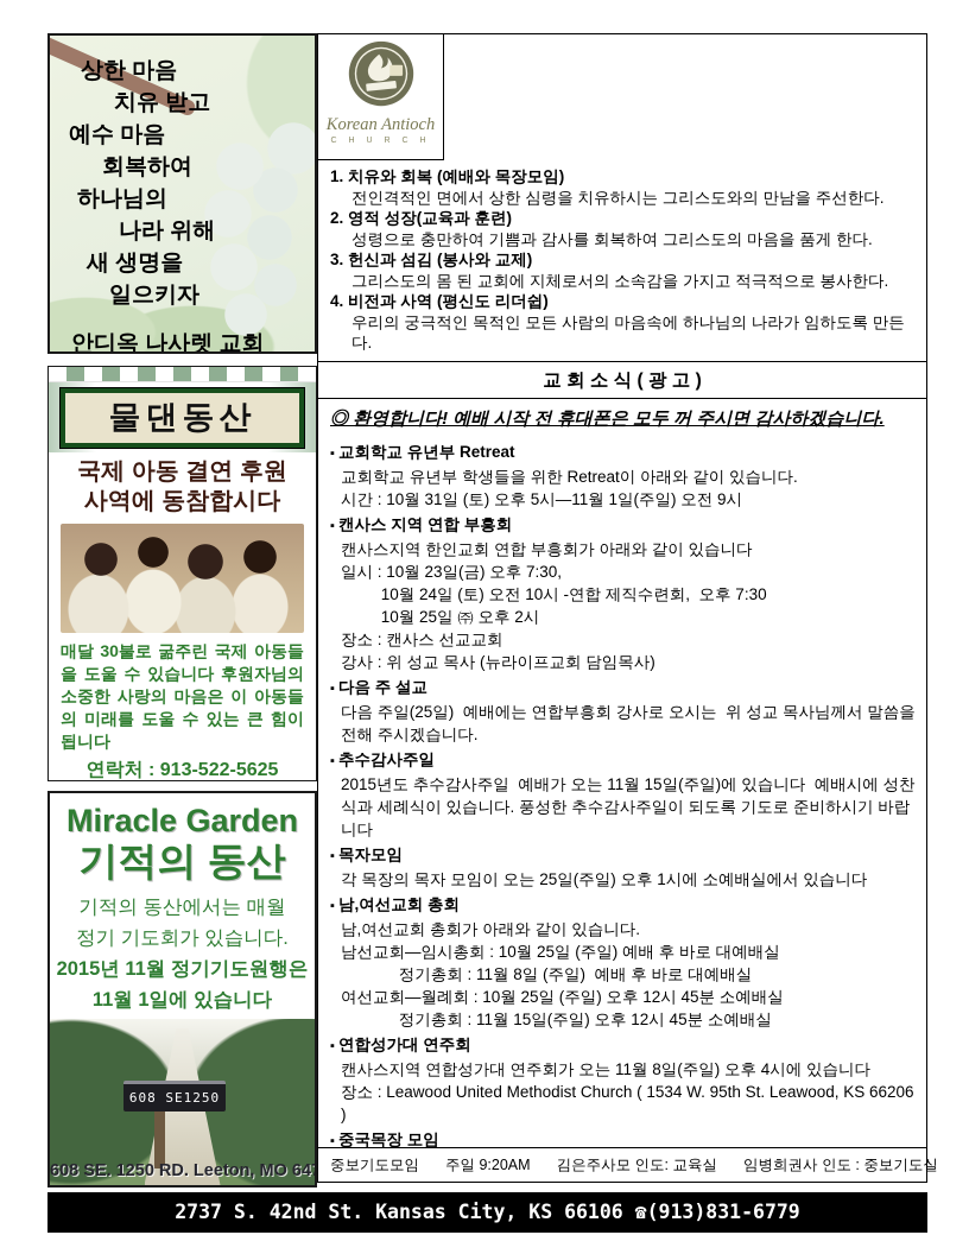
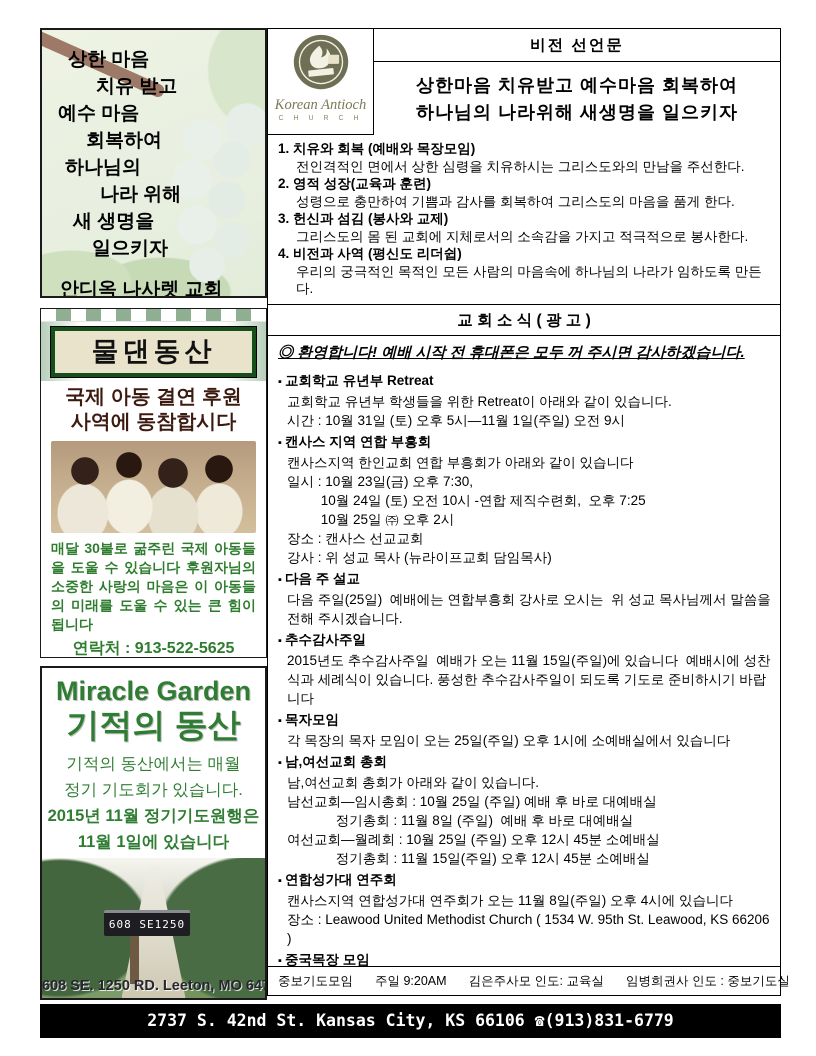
  상한 마음
  치유 받고
  예수 마음
  회복하여
  하나님의
  나라 위해
  새 생명을
  일으키자
  안디옥 나사렛 교회
  물댄동산
  국제 아동 결연 후원
  사역에 동참합시다
  매달 30불로 굶주린 국제 아동들을 도울 수 있습니다 후원자님의 소중한 사랑의 마음은 이 아동들의 미래를 도울 수 있는 큰 힘이 됩니다
  연락처 : 913-522-5625
  Miracle Garden
  기적의 동산
  기적의 동산에서는 매월
  정기 기도회가 있습니다.
  2015년 11월 정기기도원행은
  11월 1일에 있습니다
  608 SE1250
  608 SE. 1250 RD. Leeton, MO 64
  Korean Antioch
+ 비전 선언문
+ 상한마음 치유받고 예수마음 회복하여
+ 하나님의 나라위해 새생명을 일으키자
  1. 치유와 회복 (예배와 목장모임)
  전인격적인 면에서 상한 심령을 치유하시는 그리스도와의 만남을 주선한다.
  2. 영적 성장(교육과 훈련)
  성령으로 충만하여 기쁨과 감사를 회복하여 그리스도의 마음을 품게 한다.
  3. 헌신과 섬김 (봉사와 교제)
  그리스도의 몸 된 교회에 지체로서의 소속감을 가지고 적극적으로 봉사한다.
  4. 비전과 사역 (평신도 리더쉽)
  우리의 궁극적인 목적인 모든 사람의 마음속에 하나님의 나라가 임하도록 만든다.
  교 회 소 식 ( 광 고 )
  ◎ 환영합니다! 예배 시작 전 휴대폰은 모두 꺼 주시면 감사하겠습니다.
  교회학교 유년부 Retreat
  교회학교 유년부 학생들을 위한 Retreat이 아래와 같이 있습니다.
  시간 : 10월 31일 (토) 오후 5시—11월 1일(주일) 오전 9시
  캔사스 지역 연합 부흥회
  캔사스지역 한인교회 연합 부흥회가 아래와 같이 있습니다
  일시 : 10월 23일(금) 오후 7:30,
- 10월 24일 (토) 오전 10시 -연합 제직수련회, 오후 7:30
+ 10월 24일 (토) 오전 10시 -연합 제직수련회, 오후 7:25
  10월 25일 ㈜ 오후 2시
  장소 : 캔사스 선교교회
  강사 : 위 성교 목사 (뉴라이프교회 담임목사)
  다음 주 설교
  다음 주일(25일) 예배에는 연합부흥회 강사로 오시는 위 성교 목사님께서 말씀을 전해 주시겠습니다.
  추수감사주일
  2015년도 추수감사주일 예배가 오는 11월 15일(주일)에 있습니다 예배시에 성찬식과 세례식이 있습니다. 풍성한 추수감사주일이 되도록 기도로 준비하시기 바랍니다
  목자모임
  각 목장의 목자 모임이 오는 25일(주일) 오후 1시에 소예배실에서 있습니다
  남,여선교회 총회
  남,여선교회 총회가 아래와 같이 있습니다.
  남선교회—임시총회 : 10월 25일 (주일) 예배 후 바로 대예배실
  정기총회 : 11월 8일 (주일) 예배 후 바로 대예배실
  여선교회—월례회 : 10월 25일 (주일) 오후 12시 45분 소예배실
  정기총회 : 11월 15일(주일) 오후 12시 45분 소예배실
  연합성가대 연주회
  캔사스지역 연합성가대 연주회가 오는 11월 8일(주일) 오후 4시에 있습니다
  장소 : Leawood United Methodist Church ( 1534 W. 95th St. Leawood, KS 66206 )
  중국목장 모임
  중보기도모임
  주일 9:20AM
  김은주사모 인도: 교육실
  임병희권사 인도 : 중보기도실
  2737 S. 42nd St. Kansas City, KS 66106 ☎(913)831-6779
